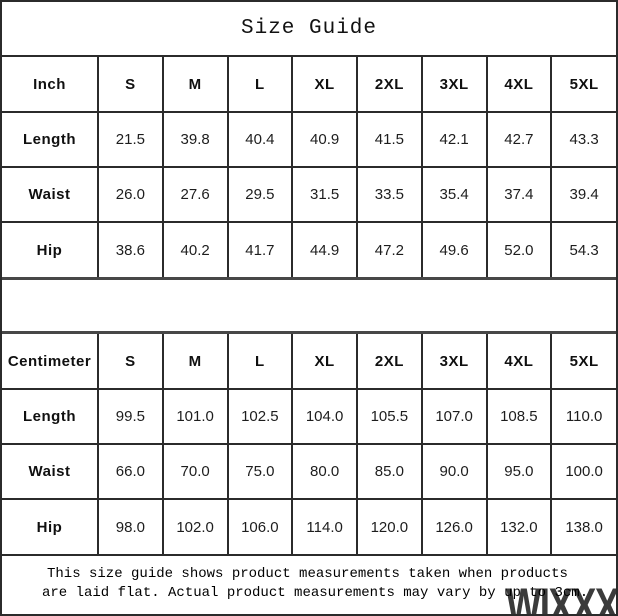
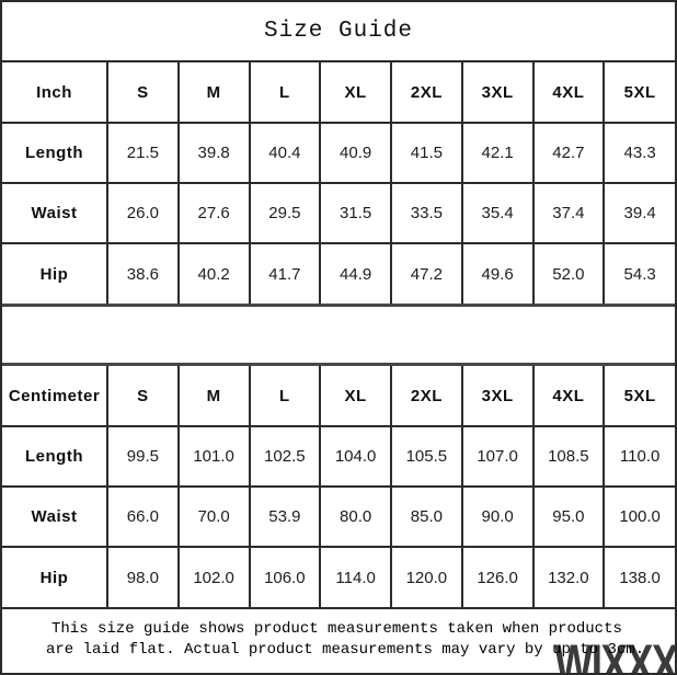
  Size Guide
  Inch	S	M	L	XL	2XL	3XL	4XL	5XL
  Length	21.5	39.8	40.4	40.9	41.5	42.1	42.7	43.3
  Waist	26.0	27.6	29.5	31.5	33.5	35.4	37.4	39.4
  Hip	38.6	40.2	41.7	44.9	47.2	49.6	52.0	54.3
  Centimeter	S	M	L	XL	2XL	3XL	4XL	5XL
  Length	99.5	101.0	102.5	104.0	105.5	107.0	108.5	110.0
- Waist	66.0	70.0	75.0	80.0	85.0	90.0	95.0	100.0
+ Waist	66.0	70.0	53.9	80.0	85.0	90.0	95.0	100.0
  Hip	98.0	102.0	106.0	114.0	120.0	126.0	132.0	138.0
  WIXXX
  This size guide shows product measurements taken when products
  are laid flat. Actual product measurements may vary by up to 3cm.
